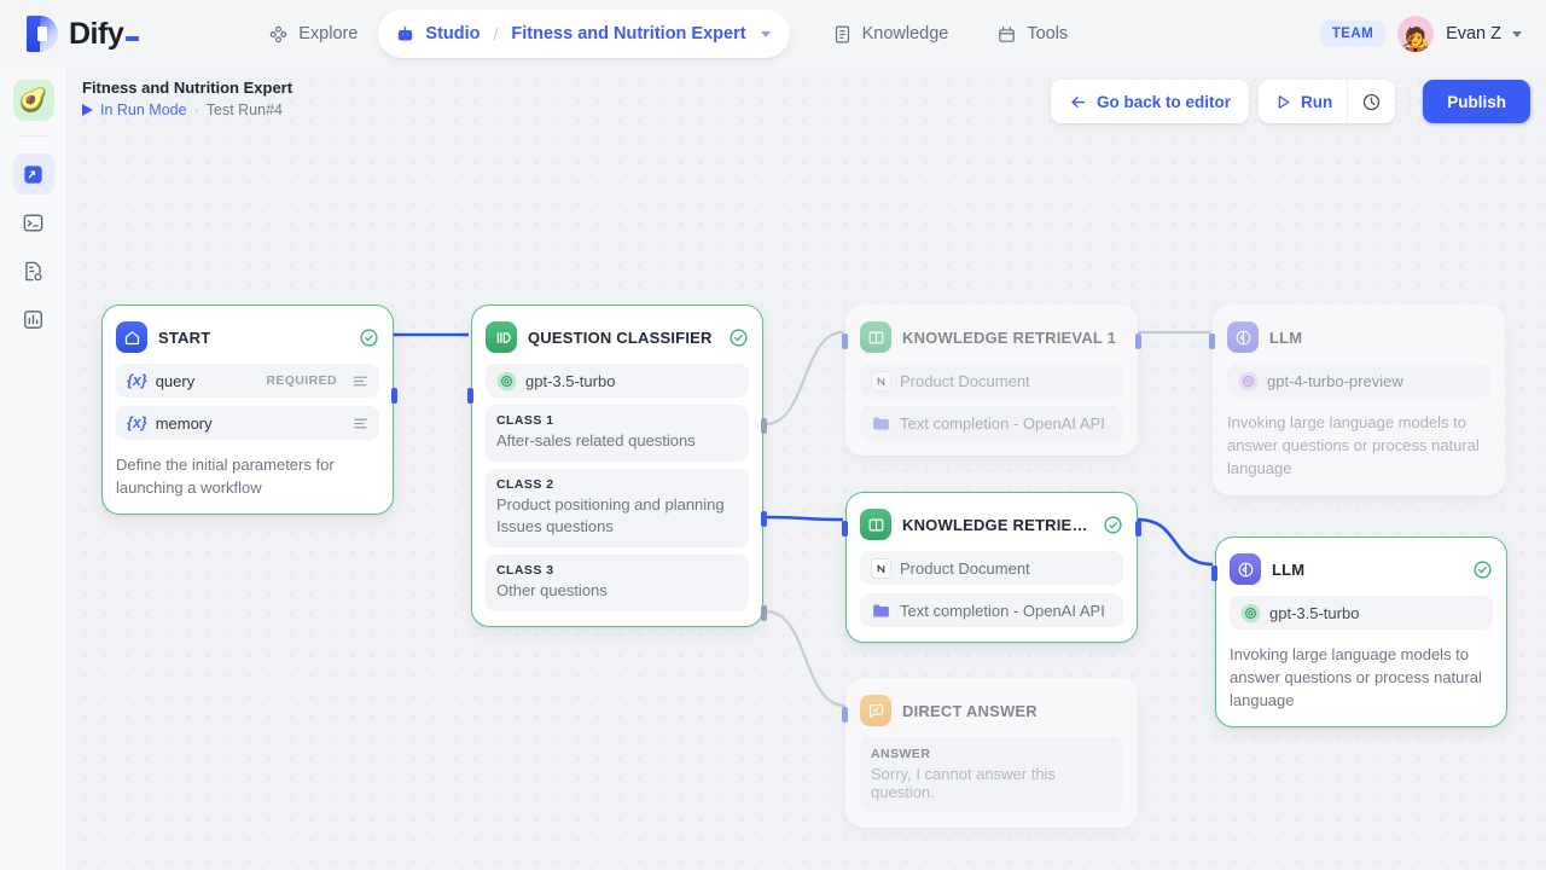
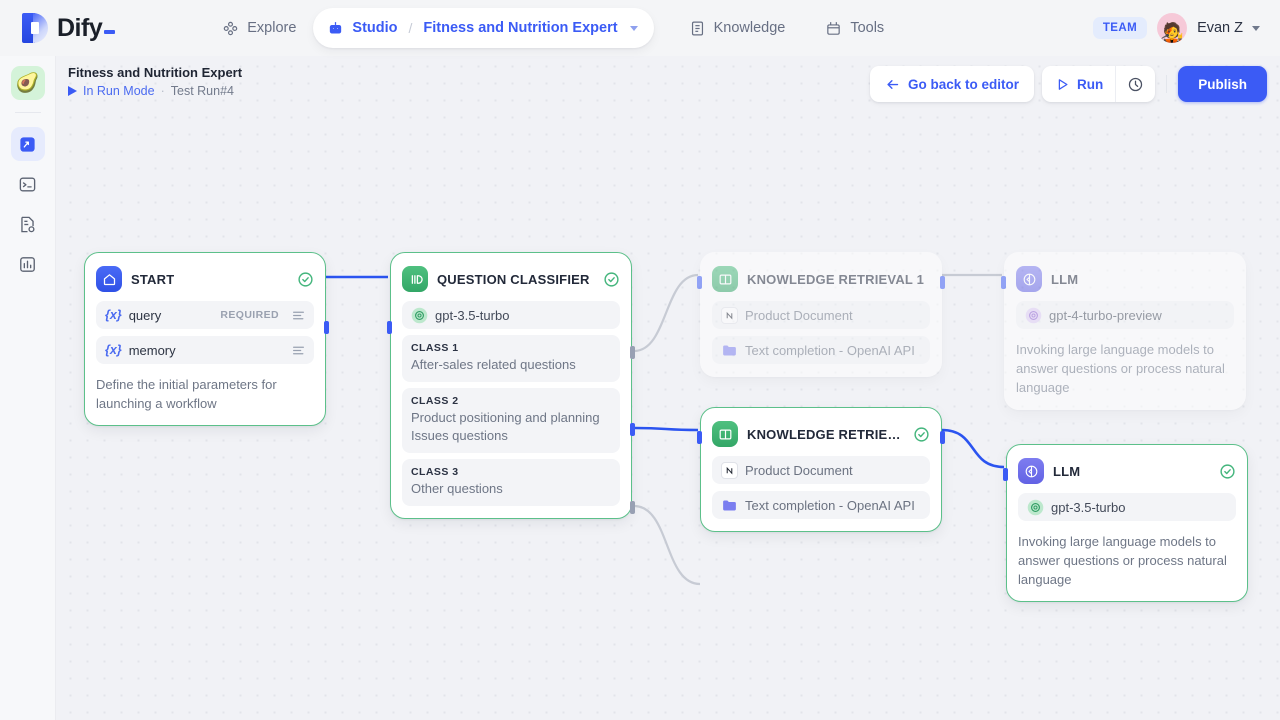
  Dify
  Explore
  Studio
  /
  Fitness and Nutrition Expert
  Knowledge
  Tools
  TEAM
  🧑‍🎤
  Evan Z
  🥑
  START
  {x}
  query
  REQUIRED
  {x}
  memory
  Define the initial parameters for launching a workflow
  QUESTION CLASSIFIER
  gpt-3.5-turbo
  CLASS 1
  After-sales related questions
  CLASS 2
  Product positioning and planning Issues questions
  CLASS 3
  Other questions
  KNOWLEDGE RETRIEVAL 1
  Product Document
  Text completion - OpenAI API
  LLM
  gpt-4-turbo-preview
  Invoking large language models to answer questions or process natural language
  KNOWLEDGE RETRIEVA
  Product Document
  Text completion - OpenAI API
  LLM
  gpt-3.5-turbo
  Invoking large language models to answer questions or process natural language
- DIRECT ANSWER
- ANSWER
- Sorry, I cannot answer this question.
  Fitness and Nutrition Expert
  In Run Mode
  ·
  Test Run#4
  Go back to editor
  Run
  Publish
